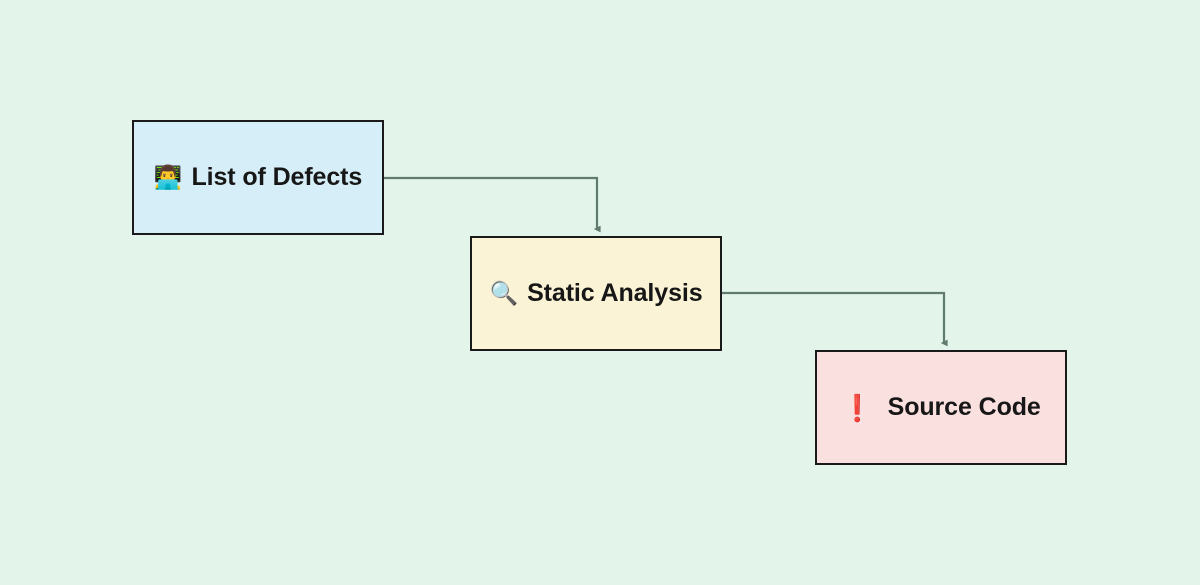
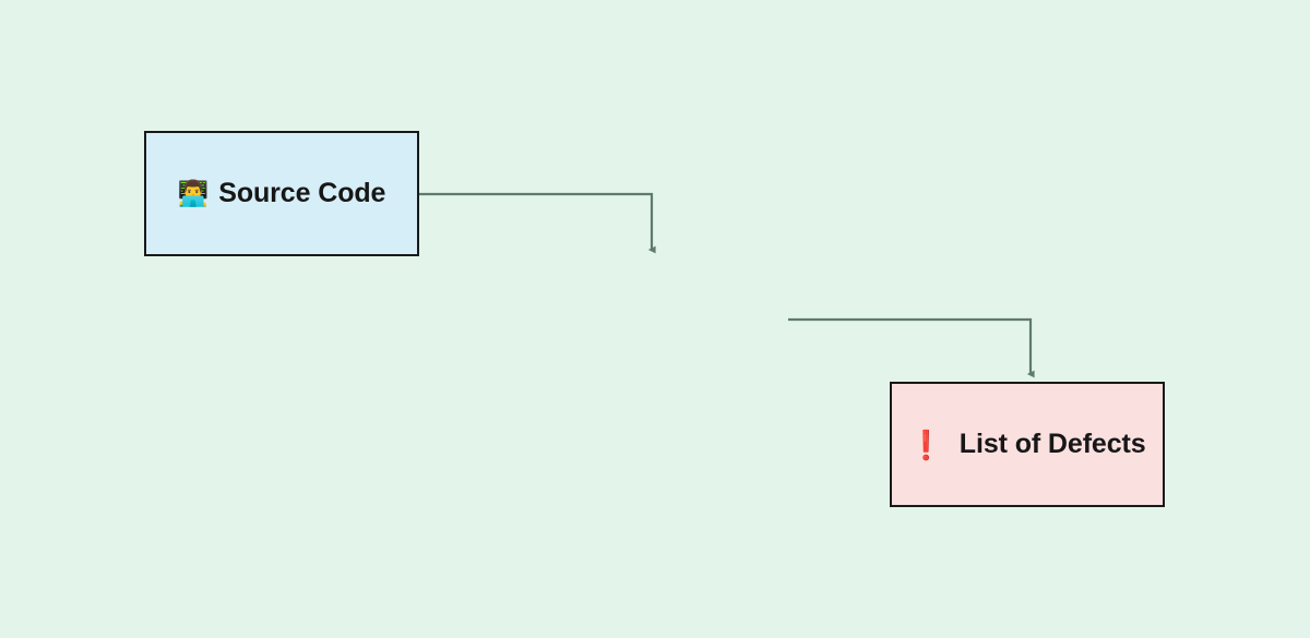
  👨‍💻
- List of Defects
+ Source Code
- 🔍
- Static Analysis
  ❗
- Source Code
+ List of Defects
